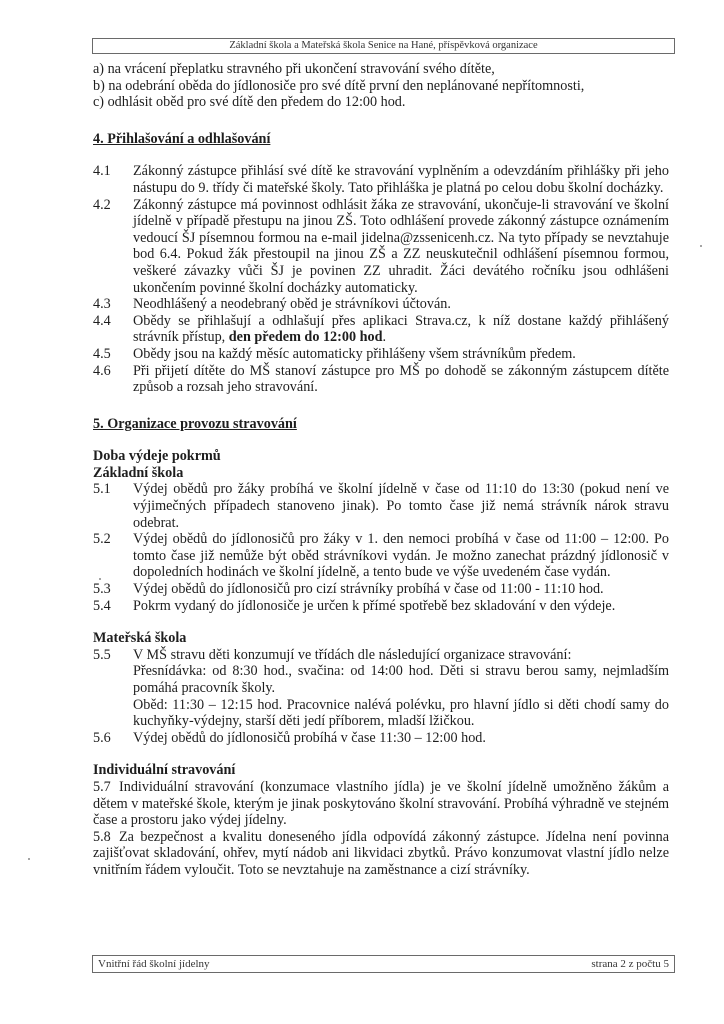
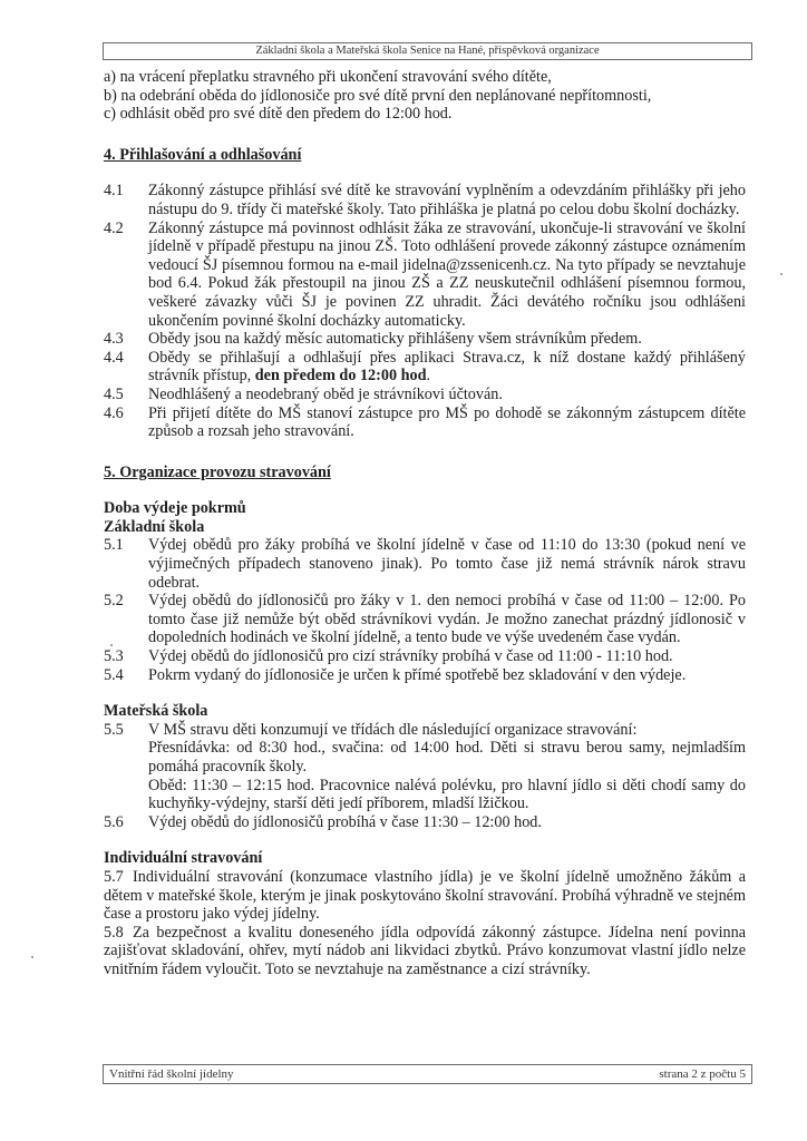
  Základní škola a Mateřská škola Senice na Hané, příspěvková organizace
  a) na vrácení přeplatku stravného při ukončení stravování svého dítěte,
  b) na odebrání oběda do jídlonosiče pro své dítě první den neplánované nepřítomnosti,
  c) odhlásit oběd pro své dítě den předem do 12:00 hod.
  4. Přihlašování a odhlašování
  4.1
  Zákonný zástupce přihlásí své dítě ke stravování vyplněním a odevzdáním přihlášky při jeho nástupu do 9. třídy či mateřské školy. Tato přihláška je platná po celou dobu školní docházky.
  4.2
  Zákonný zástupce má povinnost odhlásit žáka ze stravování, ukončuje-li stravování ve školní jídelně v případě přestupu na jinou ZŠ. Toto odhlášení provede zákonný zástupce oznámením vedoucí ŠJ písemnou formou na e-mail jidelna@zssenicenh.cz. Na tyto případy se nevztahuje bod 6.4. Pokud žák přestoupil na jinou ZŠ a ZZ neuskutečnil odhlášení písemnou formou, veškeré závazky vůči ŠJ je povinen ZZ uhradit. Žáci devátého ročníku jsou odhlášeni ukončením povinné školní docházky automaticky.
  4.3
- Neodhlášený a neodebraný oběd je strávníkovi účtován.
+ Obědy jsou na každý měsíc automaticky přihlášeny všem strávníkům předem.
  4.4
  Obědy se přihlašují a odhlašují přes aplikaci Strava.cz, k níž dostane každý přihlášený strávník přístup, den předem do 12:00 hod.
  4.5
- Obědy jsou na každý měsíc automaticky přihlášeny všem strávníkům předem.
+ Neodhlášený a neodebraný oběd je strávníkovi účtován.
  4.6
  Při přijetí dítěte do MŠ stanoví zástupce pro MŠ po dohodě se zákonným zástupcem dítěte způsob a rozsah jeho stravování.
  5. Organizace provozu stravování
  Doba výdeje pokrmů
  Základní škola
  5.1
  Výdej obědů pro žáky probíhá ve školní jídelně v čase od 11:10 do 13:30 (pokud není ve výjimečných případech stanoveno jinak). Po tomto čase již nemá strávník nárok stravu odebrat.
  5.2
  Výdej obědů do jídlonosičů pro žáky v 1. den nemoci probíhá v čase od 11:00 – 12:00. Po tomto čase již nemůže být oběd strávníkovi vydán. Je možno zanechat prázdný jídlonosič v dopoledních hodinách ve školní jídelně, a tento bude ve výše uvedeném čase vydán.
  5.3
  Výdej obědů do jídlonosičů pro cizí strávníky probíhá v čase od 11:00 - 11:10 hod.
  5.4
  Pokrm vydaný do jídlonosiče je určen k přímé spotřebě bez skladování v den výdeje.
  Mateřská škola
  5.5
  V MŠ stravu děti konzumují ve třídách dle následující organizace stravování:
  Přesnídávka: od 8:30 hod., svačina: od 14:00 hod. Děti si stravu berou samy, nejmladším pomáhá pracovník školy.
  Oběd: 11:30 – 12:15 hod. Pracovnice nalévá polévku, pro hlavní jídlo si děti chodí samy do kuchyňky-výdejny, starší děti jedí příborem, mladší lžičkou.
  5.6
  Výdej obědů do jídlonosičů probíhá v čase 11:30 – 12:00 hod.
  Individuální stravování
  5.7 Individuální stravování (konzumace vlastního jídla) je ve školní jídelně umožněno žákům a dětem v mateřské škole, kterým je jinak poskytováno školní stravování. Probíhá výhradně ve stejném čase a prostoru jako výdej jídelny.
  5.8 Za bezpečnost a kvalitu doneseného jídla odpovídá zákonný zástupce. Jídelna není povinna zajišťovat skladování, ohřev, mytí nádob ani likvidaci zbytků. Právo konzumovat vlastní jídlo nelze vnitřním řádem vyloučit. Toto se nevztahuje na zaměstnance a cizí strávníky.
  Vnitřní řád školní jídelny
  strana 2 z počtu 5
